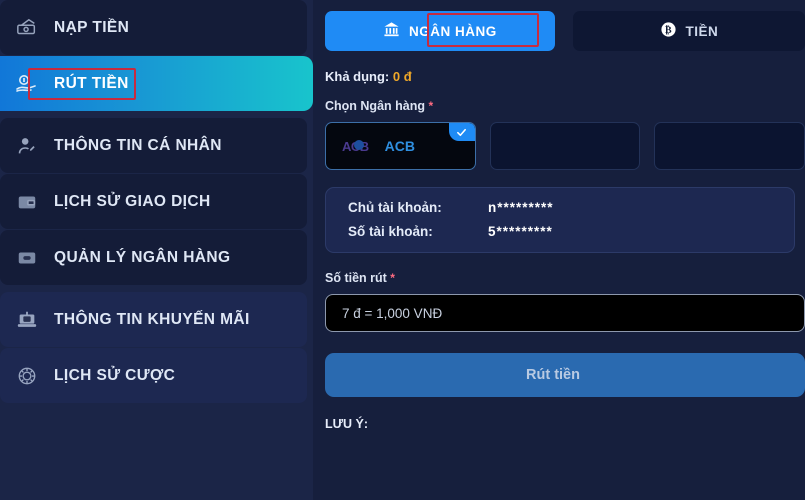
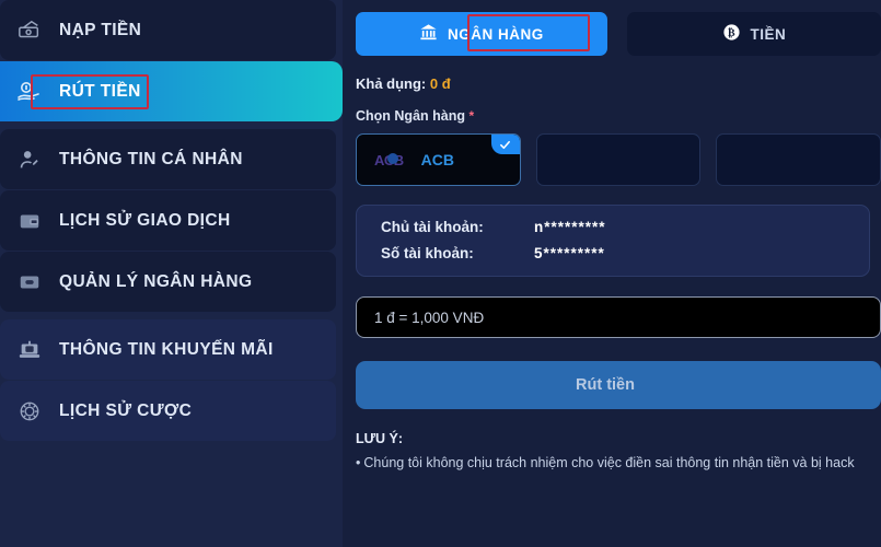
  NẠP TIỀN
  RÚT TIỀN
  THÔNG TIN CÁ NHÂN
  LỊCH SỬ GIAO DỊCH
  QUẢN LÝ NGÂN HÀNG
  THÔNG TIN KHUYẾN MÃI
  LỊCH SỬ CƯỢC
  NGÂN HÀNG
  ₿
  TIỀN
  Khả dụng: 0 đ
  Chọn Ngân hàng *
  ACB
  Chủ tài khoản:
  n*********
  Số tài khoản:
  5*********
- Số tiền rút *
- 7 đ = 1,000 VNĐ
+ 1 đ = 1,000 VNĐ
  Rút tiền
  LƯU Ý:
+ • Chúng tôi không chịu trách nhiệm cho việc điền sai thông tin nhận tiền và bị hack
